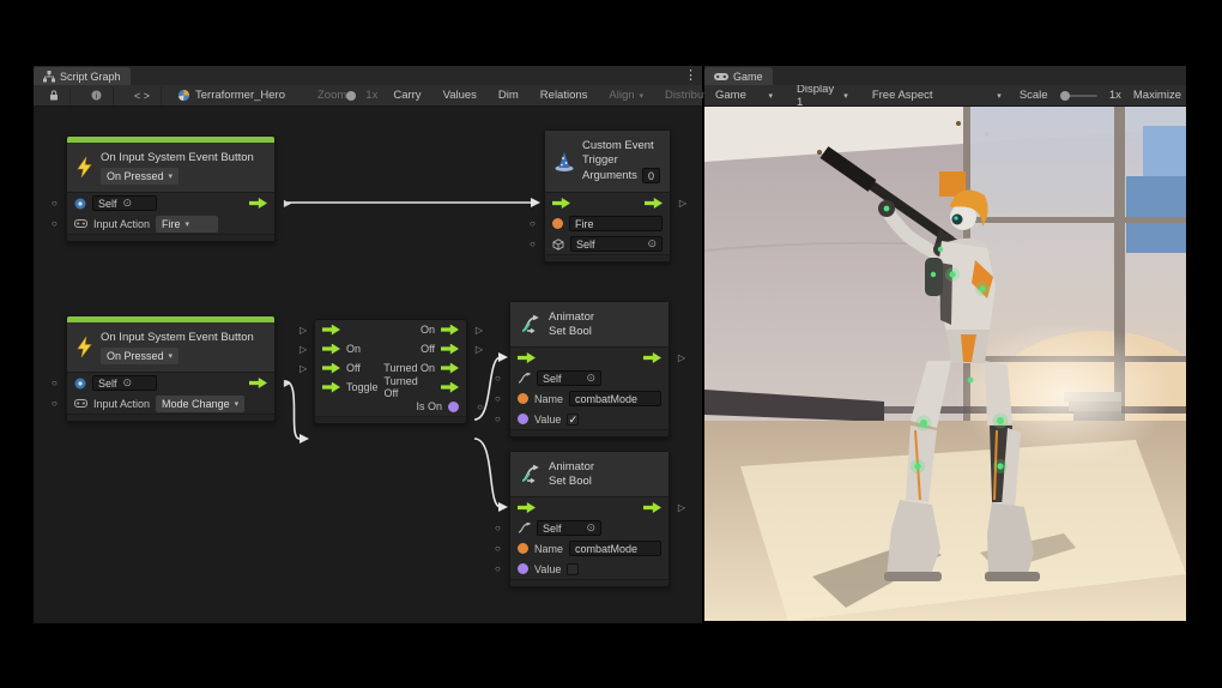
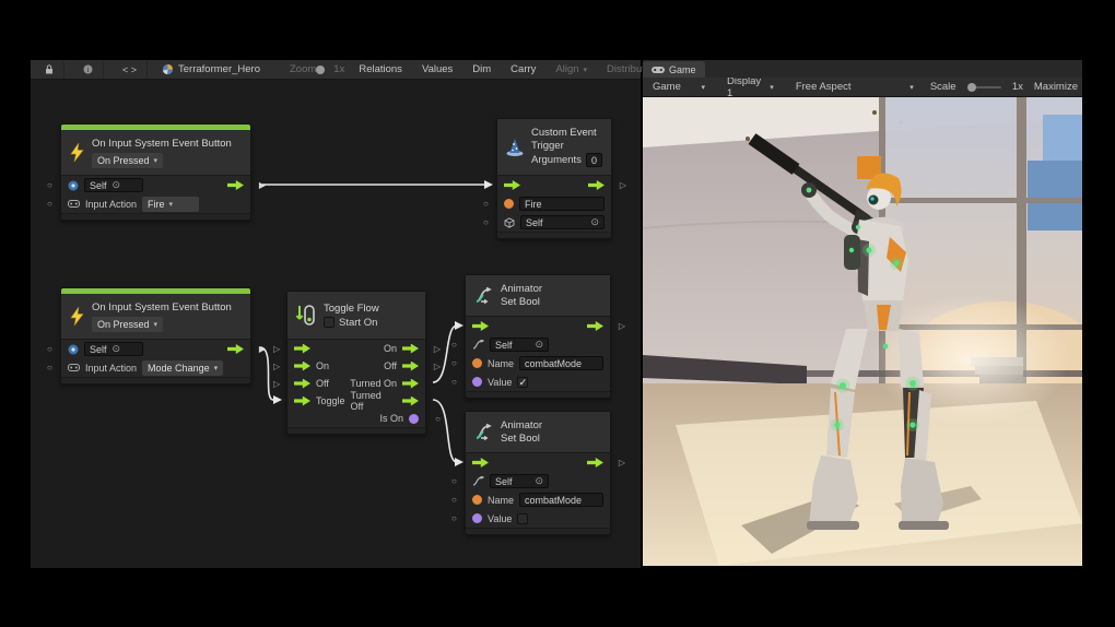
- Script Graph
- ⋮
  < >
  Terraformer_Hero
  Zoom
  1x
- Carry
+ Relations
  Values
  Dim
- Relations
+ Carry
  Align
  Distribu
  On Input System Event Button
  On Pressed
  Self
  Input Action
  Fire
  Custom Event
  Trigger
  Arguments
  0
  Fire
  Self
  On Input System Event Button
  On Pressed
  Self
  Input Action
  Mode Change
+ Toggle Flow
+ Start On
  On
  On
  Off
  Off
  Turned On
  Toggle
  Turned Off
  Is On
  Animator
  Set Bool
  Self
  Name
  combatMode
  Value
  ✓
  Animator
  Set Bool
  Self
  Name
  combatMode
  Value
  Game
  Game
  Display 1
  Free Aspect
  Scale
  1x
  Maximize
